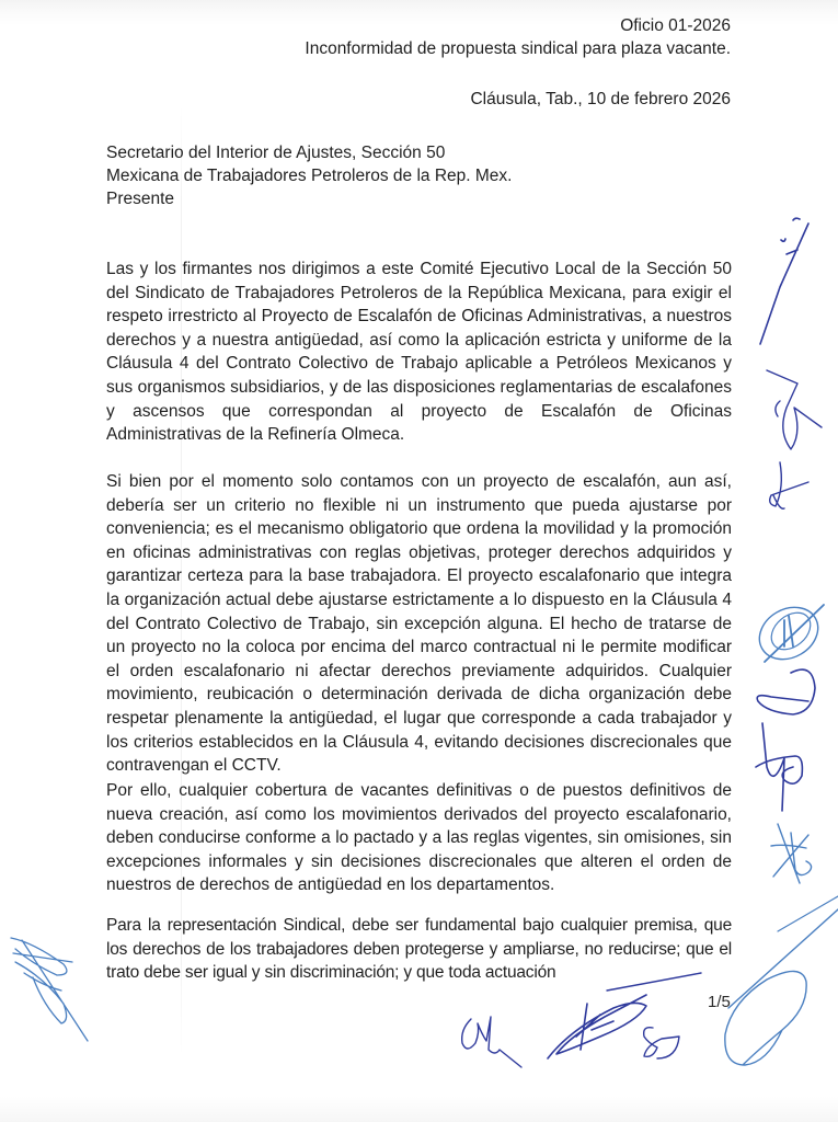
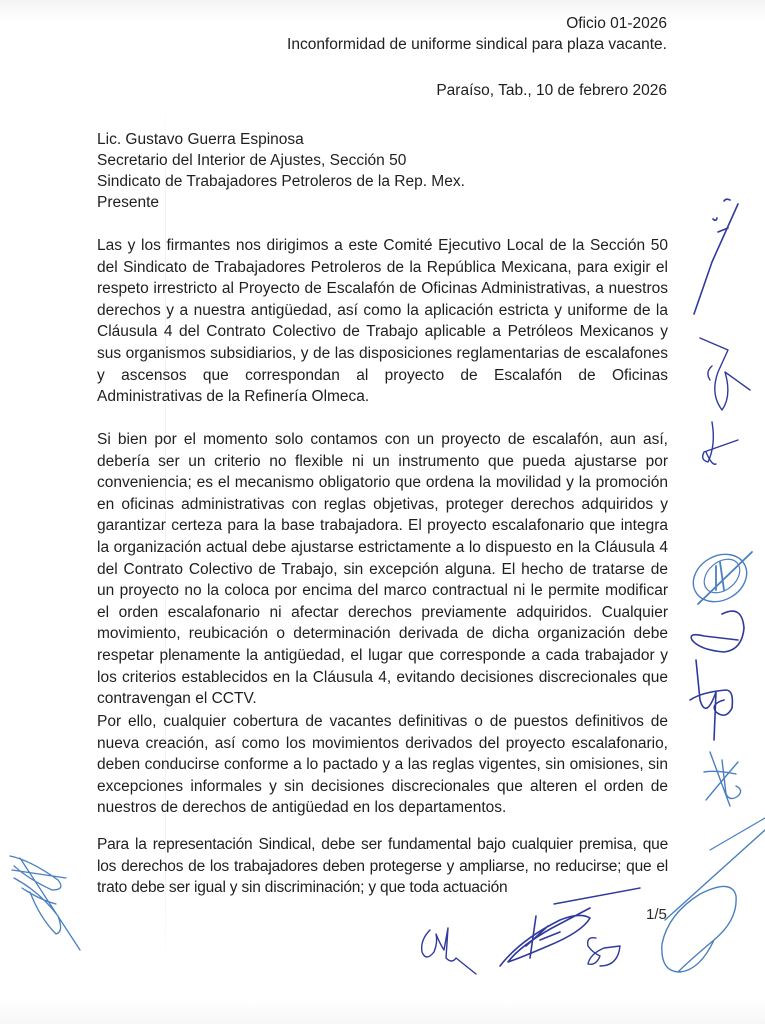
  Oficio 01-2026
- Inconformidad de propuesta sindical para plaza vacante.
+ Inconformidad de uniforme sindical para plaza vacante.
- Cláusula, Tab., 10 de febrero 2026
+ Paraíso, Tab., 10 de febrero 2026
+ Lic. Gustavo Guerra Espinosa
  Secretario del Interior de Ajustes, Sección 50
- Mexicana de Trabajadores Petroleros de la Rep. Mex.
+ Sindicato de Trabajadores Petroleros de la Rep. Mex.
  Presente
  Las y los firmantes nos dirigimos a este Comité Ejecutivo Local de la Sección 50 del Sindicato de Trabajadores Petroleros de la República Mexicana, para exigir el respeto irrestricto al Proyecto de Escalafón de Oficinas Administrativas, a nuestros derechos y a nuestra antigüedad, así como la aplicación estricta y uniforme de la Cláusula 4 del Contrato Colectivo de Trabajo aplicable a Petróleos Mexicanos y sus organismos subsidiarios, y de las disposiciones reglamentarias de escalafones y ascensos que correspondan al proyecto de Escalafón de Oficinas Administrativas de la Refinería Olmeca.
  Si bien por el momento solo contamos con un proyecto de escalafón, aun así, debería ser un criterio no flexible ni un instrumento que pueda ajustarse por conveniencia; es el mecanismo obligatorio que ordena la movilidad y la promoción en oficinas administrativas con reglas objetivas, proteger derechos adquiridos y garantizar certeza para la base trabajadora. El proyecto escalafonario que integra la organización actual debe ajustarse estrictamente a lo dispuesto en la Cláusula 4 del Contrato Colectivo de Trabajo, sin excepción alguna. El hecho de tratarse de un proyecto no la coloca por encima del marco contractual ni le permite modificar el orden escalafonario ni afectar derechos previamente adquiridos. Cualquier movimiento, reubicación o determinación derivada de dicha organización debe respetar plenamente la antigüedad, el lugar que corresponde a cada trabajador y los criterios establecidos en la Cláusula 4, evitando decisiones discrecionales que contravengan el CCTV.
  Por ello, cualquier cobertura de vacantes definitivas o de puestos definitivos de nueva creación, así como los movimientos derivados del proyecto escalafonario, deben conducirse conforme a lo pactado y a las reglas vigentes, sin omisiones, sin excepciones informales y sin decisiones discrecionales que alteren el orden de nuestros de derechos de antigüedad en los departamentos.
  Para la representación Sindical, debe ser fundamental bajo cualquier premisa, que los derechos de los trabajadores deben protegerse y ampliarse, no reducirse; que el trato debe ser igual y sin discriminación; y que toda actuación
  1/5
